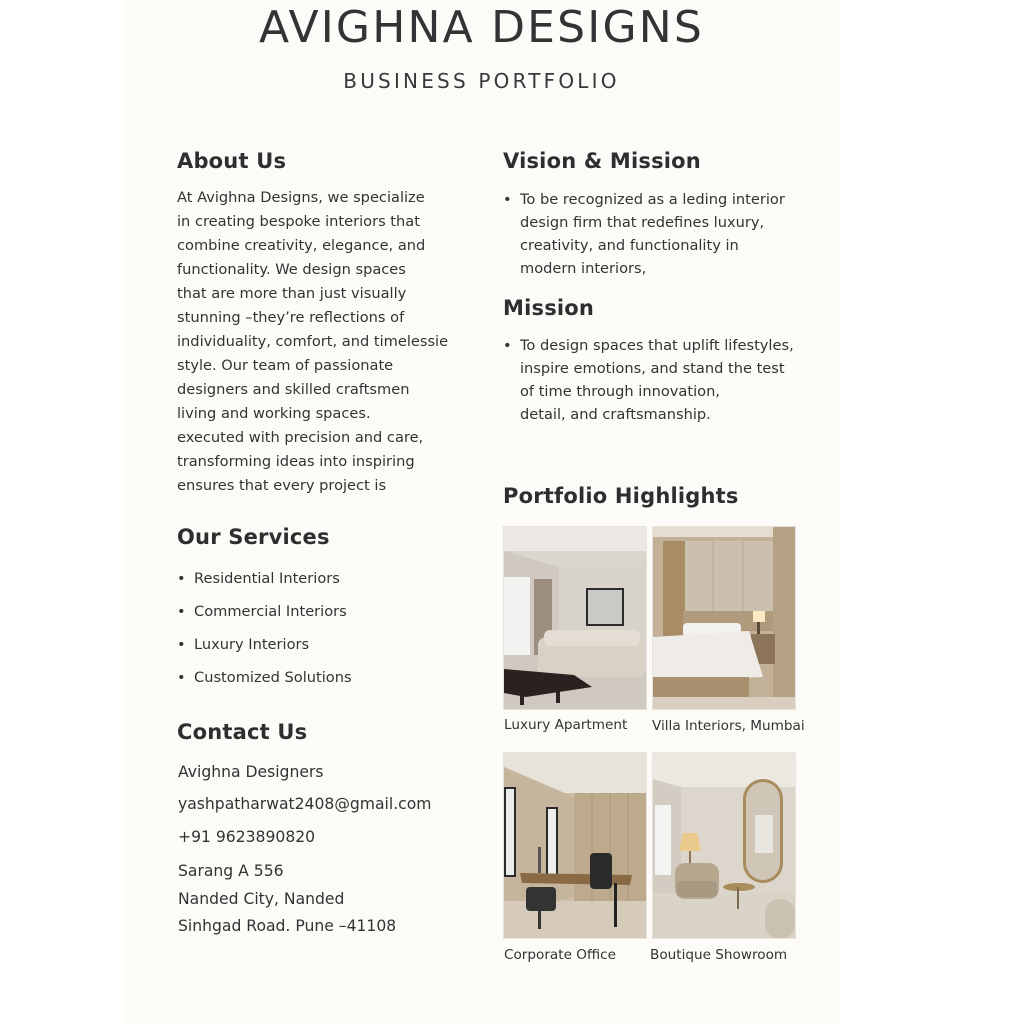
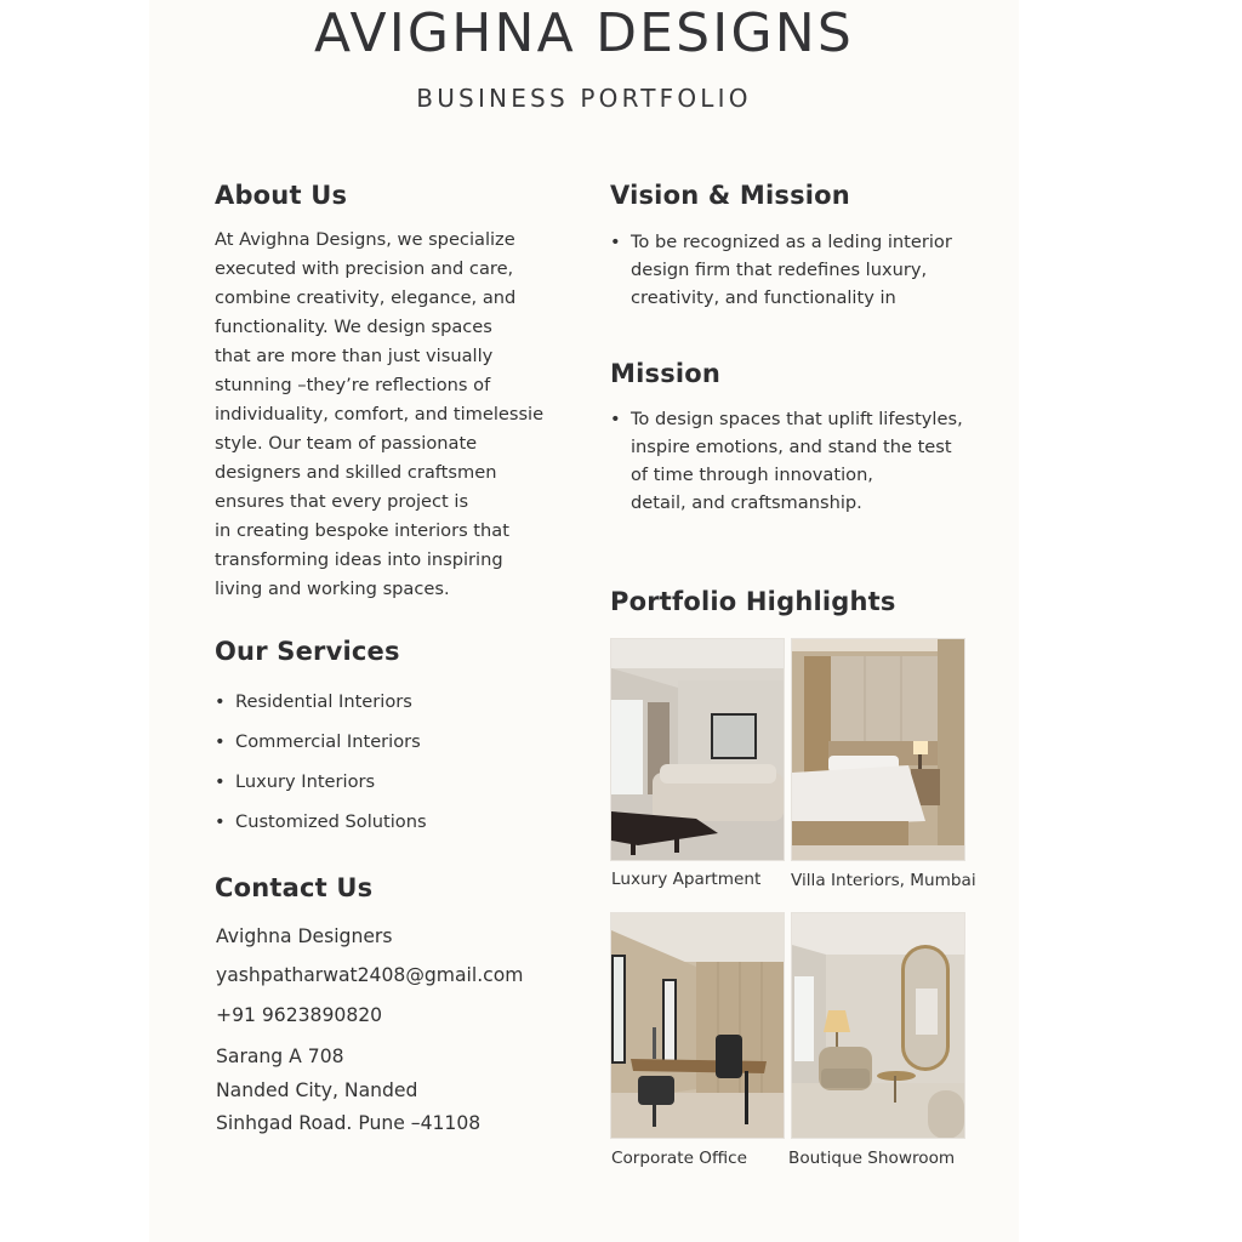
  AVIGHNA DESIGNS
  BUSINESS PORTFOLIO
  About Us
  At Avighna Designs, we specialize
- in creating bespoke interiors that
+ executed with precision and care,
  combine creativity, elegance, and
  functionality. We design spaces
  that are more than just visually
  stunning –they’re reflections of
  individuality, comfort, and timelessie
  style. Our team of passionate
  designers and skilled craftsmen
- living and working spaces.
+ ensures that every project is
- executed with precision and care,
+ in creating bespoke interiors that
  transforming ideas into inspiring
- ensures that every project is
+ living and working spaces.
  Our Services
  Residential Interiors
  Commercial Interiors
  Luxury Interiors
  Customized Solutions
  Contact Us
  Avighna Designers
  yashpatharwat2408@gmail.com
  +91 9623890820
- Sarang A 556
+ Sarang A 708
  Nanded City, Nanded
  Sinhgad Road. Pune –41108
  Vision & Mission
  To be recognized as a leding interior
  design firm that redefines luxury,
  creativity, and functionality in
- modern interiors,
  Mission
  To design spaces that uplift lifestyles,
  inspire emotions, and stand the test
  of time through innovation,
  detail, and craftsmanship.
  Portfolio Highlights
  Luxury Apartment
  Villa Interiors, Mumbai
  Corporate Office
  Boutique Showroom
